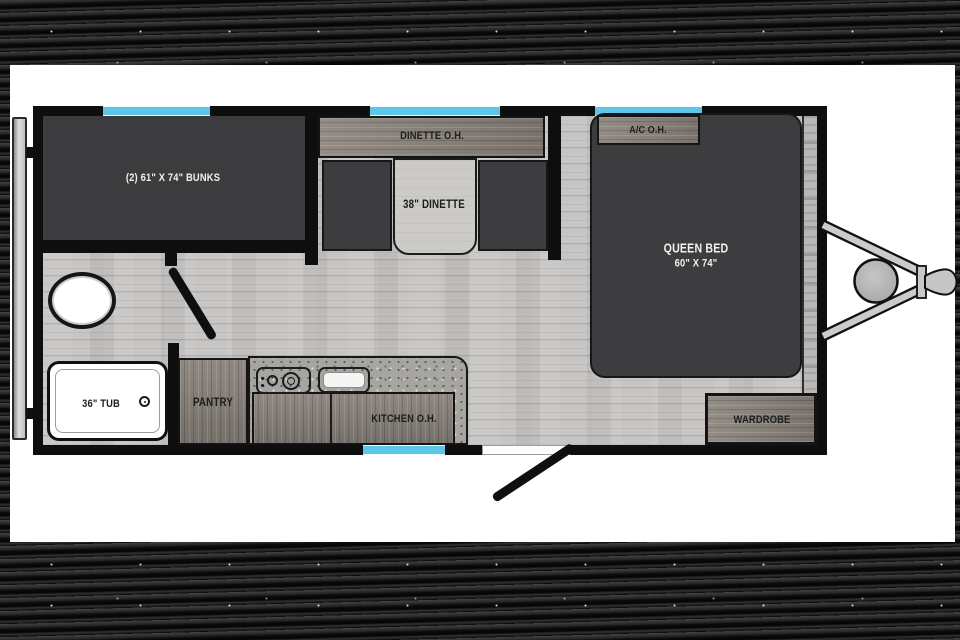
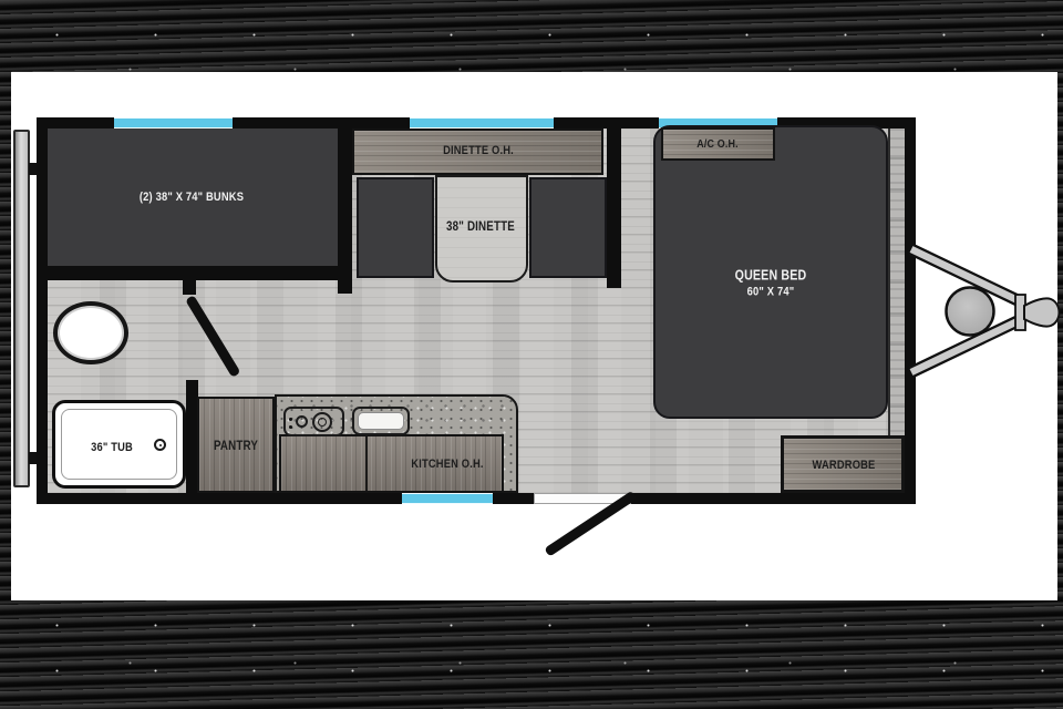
- (2) 61" X 74" BUNKS
+ (2) 38" X 74" BUNKS
  DINETTE O.H.
  38" DINETTE
  A/C O.H.
  QUEEN BED
  60" X 74"
  36" TUB
  PANTRY
  KITCHEN O.H.
  WARDROBE
